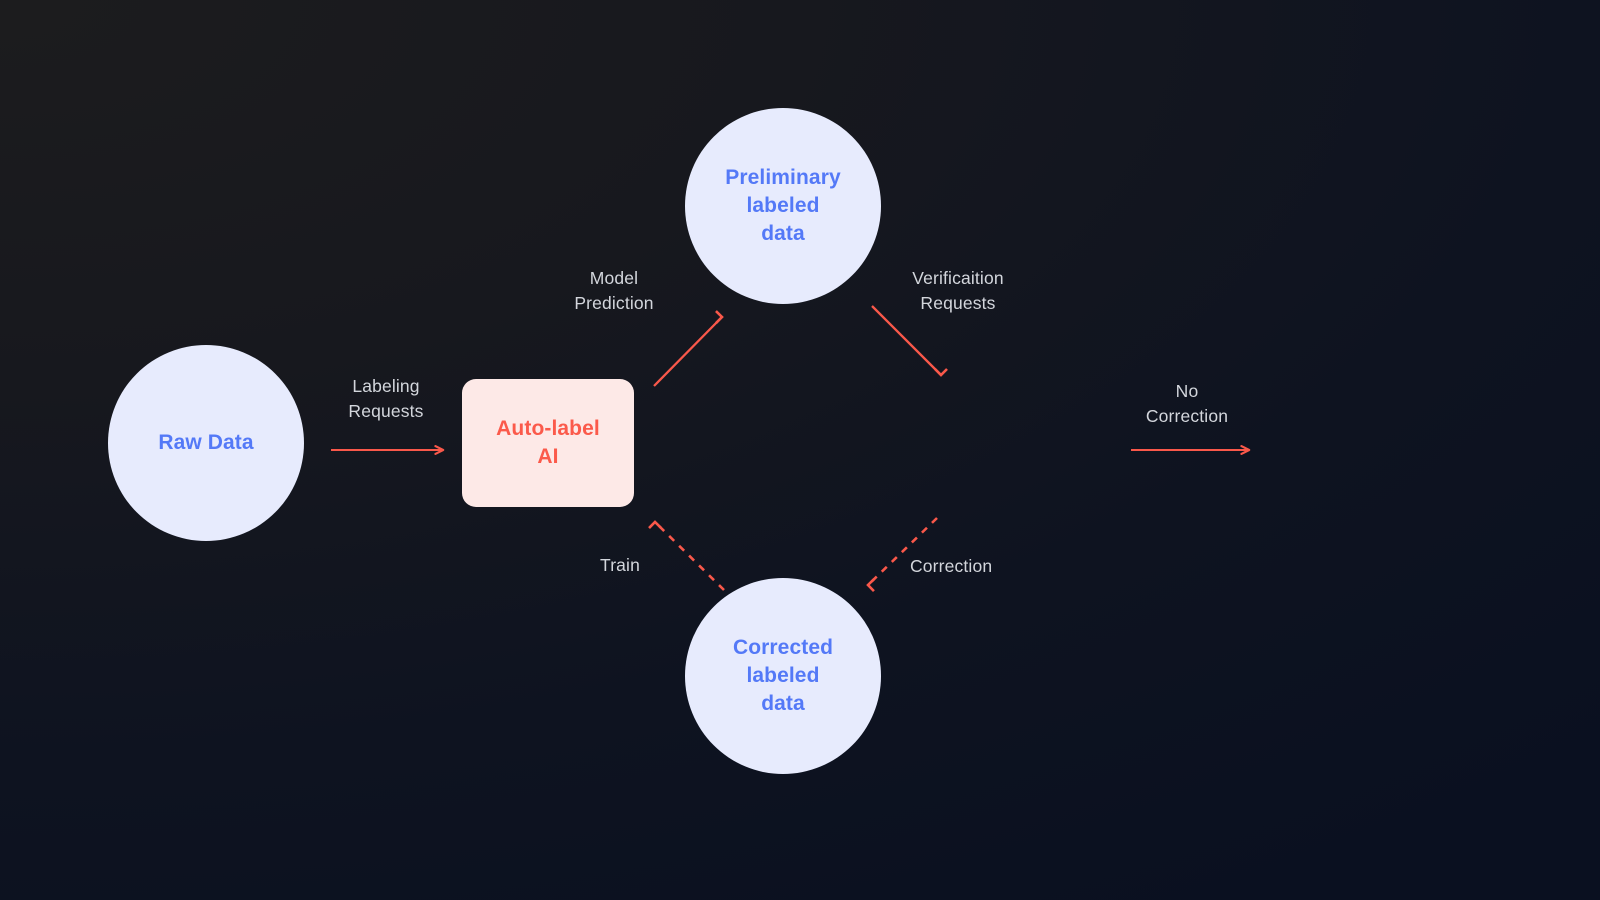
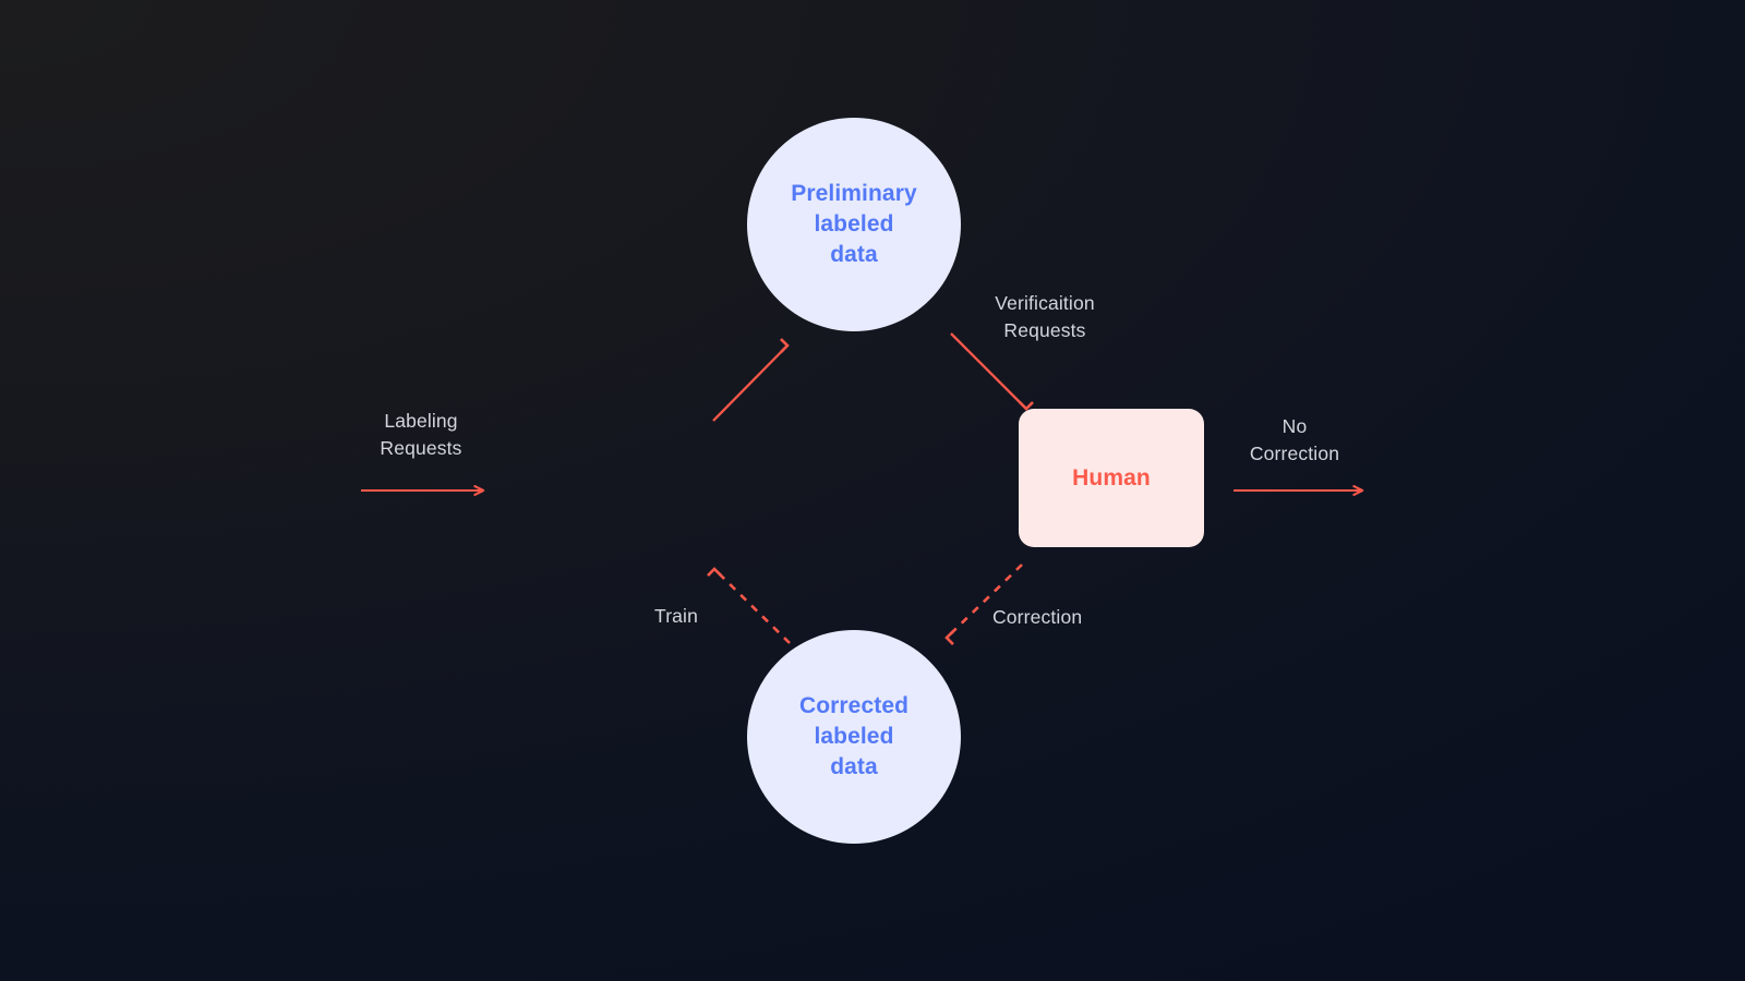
- Raw Data
- Auto-label
- AI
  Preliminary
  labeled
  data
+ Human
  Corrected
  labeled
  data
  Labeling
  Requests
- Model
- Prediction
  Verificaition
  Requests
  No
  Correction
  Correction
  Train
